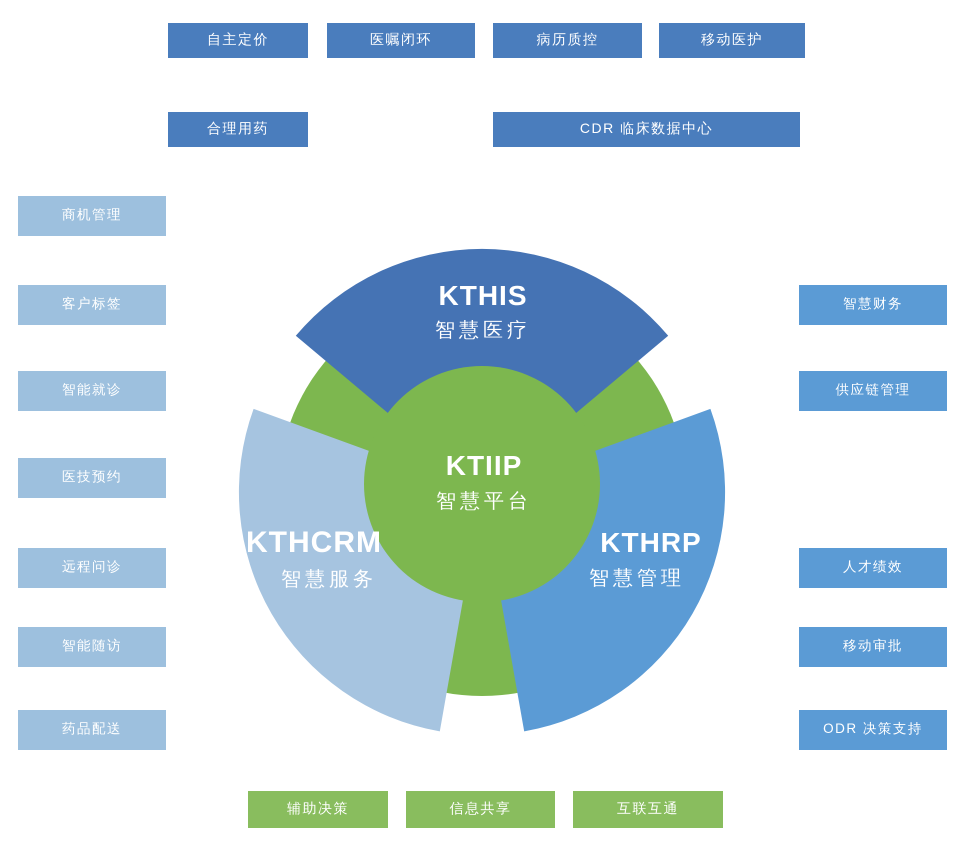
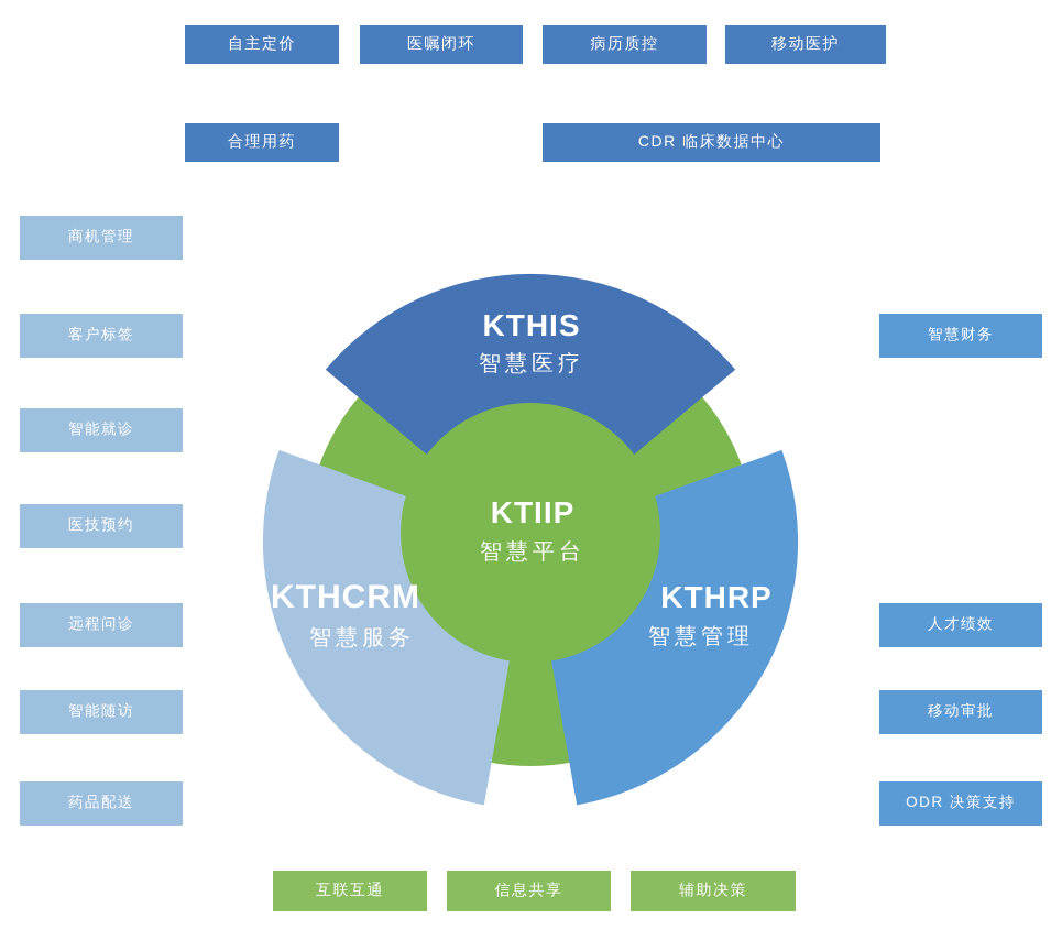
  自主定价
  医嘱闭环
  病历质控
  移动医护
  合理用药
  CDR 临床数据中心
  商机管理
  客户标签
  智能就诊
  医技预约
  远程问诊
  智能随访
  药品配送
  智慧财务
- 供应链管理
  人才绩效
  移动审批
  ODR 决策支持
- 辅助决策
+ 互联互通
  信息共享
- 互联互通
+ 辅助决策
  KTHIS
  智慧医疗
  KTIIP
  智慧平台
  KTHCRM
  智慧服务
  KTHRP
  智慧管理
